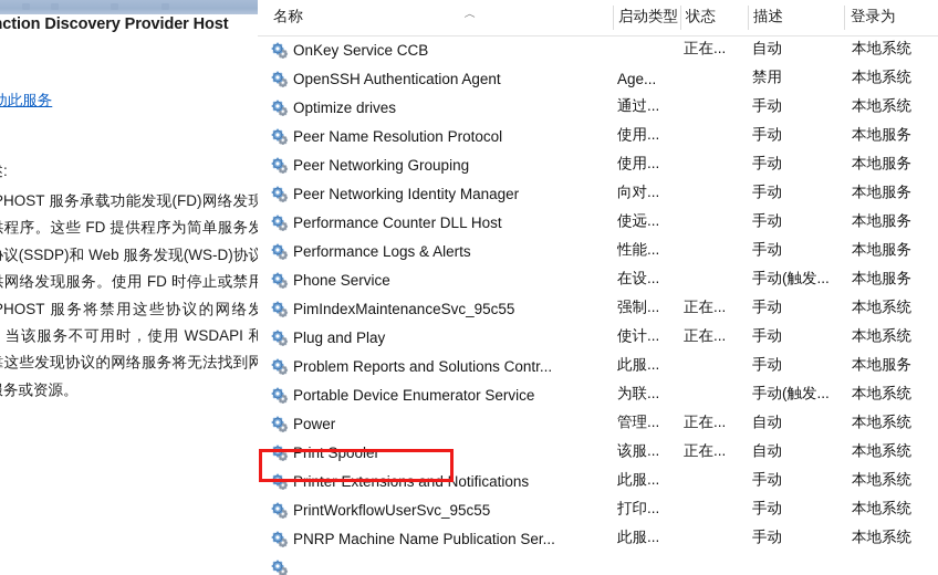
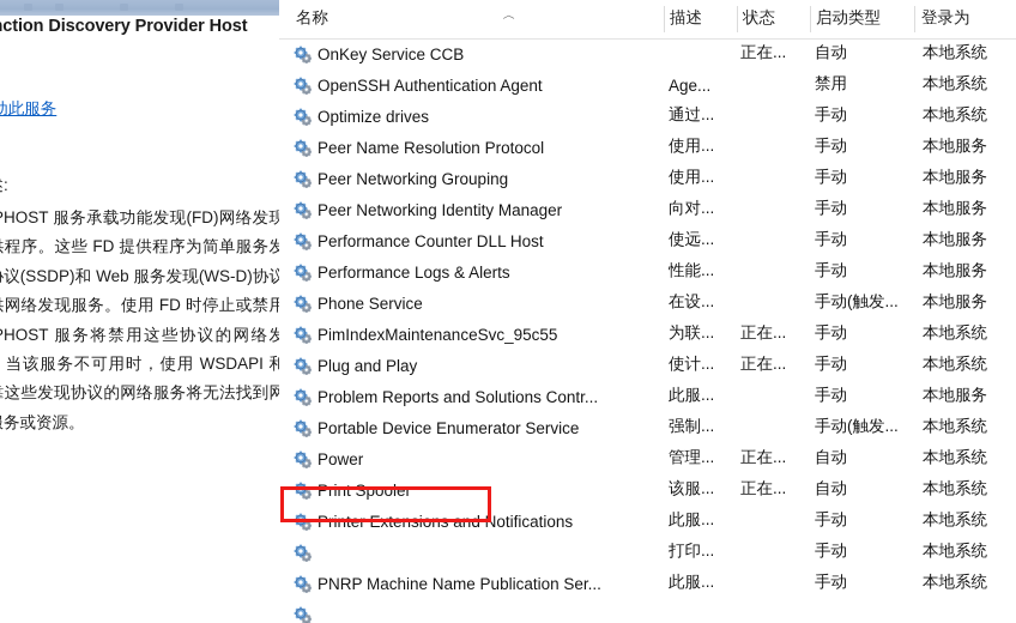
  ction Discovery Provider Host
  动此服务
  HOST 服务承载功能发现(FD)网络发现程序。这些 FD 提供程序为简单服务发议(SSDP)和 Web 服务发现(WS-D)协议网络发现服务。使用 FD 时停止或禁用 HOST 服务将禁用这些协议的网络发当该服务不可用时，使用 WSDAPI 和这些发现协议的网络服务将无法找到网务或资源。
  名称
  ︿
- 启动类型
+ 描述
  状态
- 描述
+ 启动类型
  登录为
  OnKey Service CCB
  正在...
  自动
  本地系统
  OpenSSH Authentication Agent
  Age...
  禁用
  本地系统
  Optimize drives
  通过...
  手动
  本地系统
  Peer Name Resolution Protocol
  使用...
  手动
  本地服务
  Peer Networking Grouping
  使用...
  手动
  本地服务
  Peer Networking Identity Manager
  向对...
  手动
  本地服务
  Performance Counter DLL Host
  使远...
  手动
  本地服务
  Performance Logs & Alerts
  性能...
  手动
  本地服务
  Phone Service
  在设...
  手动(触发...
  本地服务
  PimIndexMaintenanceSvc_95c55
- 强制...
+ 为联...
  正在...
  手动
  本地系统
  Plug and Play
  使计...
  正在...
  手动
  本地系统
  Problem Reports and Solutions Contr...
  此服...
  手动
  本地服务
  Portable Device Enumerator Service
- 为联...
+ 强制...
  手动(触发...
  本地系统
  Power
  管理...
  正在...
  自动
  本地系统
  Print Spooler
  该服...
  正在...
  自动
  本地系统
  Printer Extensions and Notifications
  此服...
  手动
  本地系统
- PrintWorkflowUserSvc_95c55
  打印...
  手动
  本地系统
  PNRP Machine Name Publication Ser...
  此服...
  手动
  本地系统
